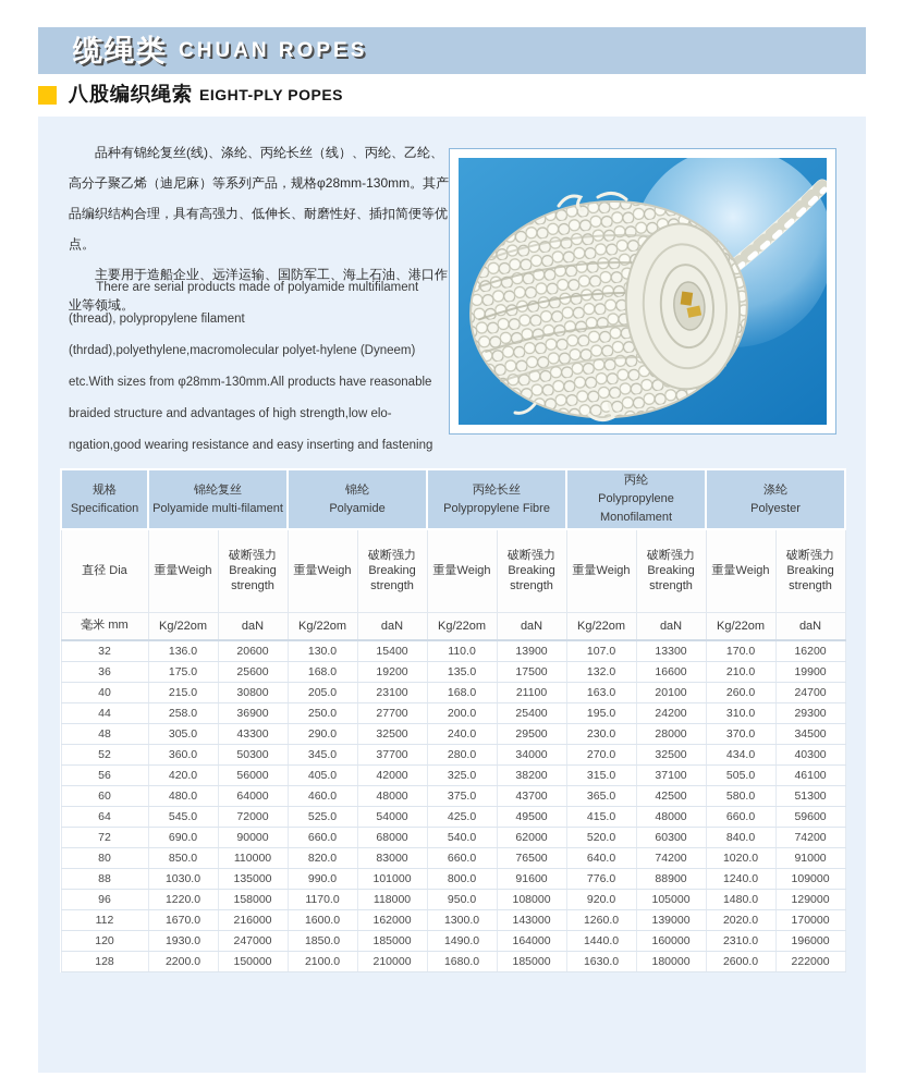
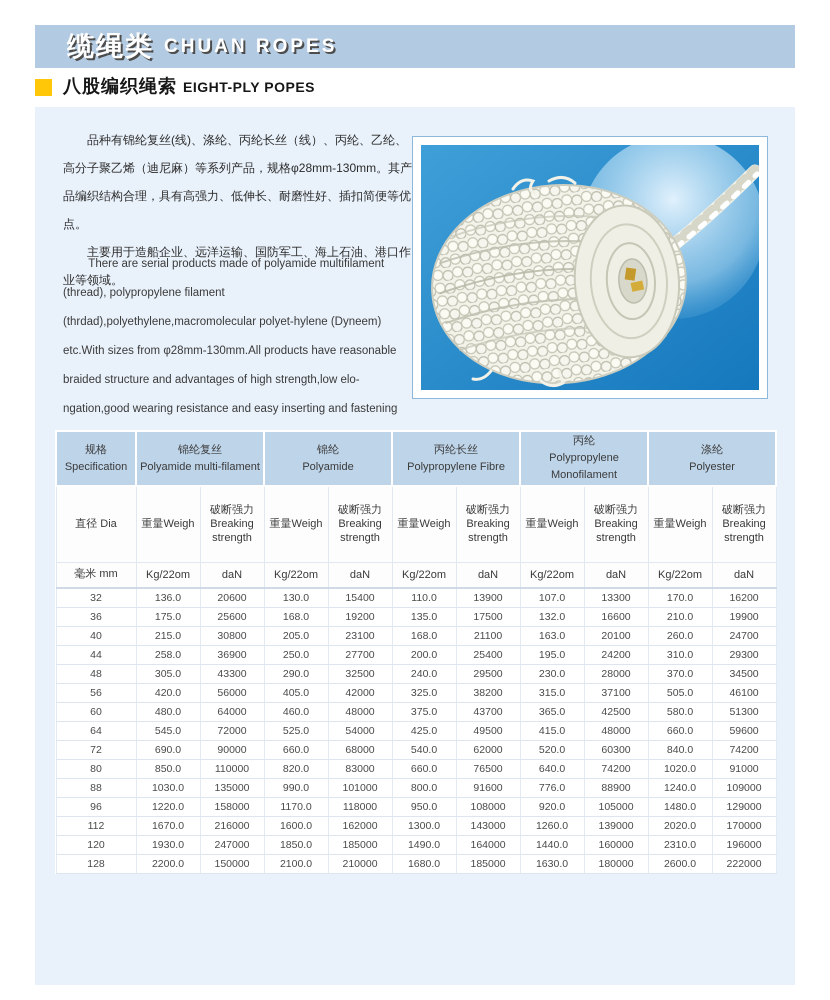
  缆绳类
  CHUAN ROPES
  八股编织绳索
  EIGHT-PLY POPES
  品种有锦纶复丝(线)、涤纶、丙纶长丝（线）、丙纶、乙纶、高分子聚乙烯（迪尼麻）等系列产品，规格φ28mm-130mm。其产品编织结构合理，具有高强力、低伸长、耐磨性好、插扣简便等优点。
  主要用于造船企业、远洋运输、国防军工、海上石油、港口作业等领域。
  There are serial products made of polyamide multifilament (thread), polypropylene filament (thrdad),polyethylene,macromolecular polyet-hylene (Dyneem) etc.With sizes from φ28mm-130mm.All products have reasonable braided structure and advantages of high strength,low elo-ngation,good wearing resistance and easy inserting and fastening
  规格 Specification	锦纶复丝 Polyamide multi-filament	锦纶 Polyamide	丙纶长丝 Polypropylene Fibre	丙纶 Polypropylene Monofilament	涤纶 Polyester
  直径 Dia	重量Weigh	破断强力 Breaking strength	重量Weigh	破断强力 Breaking strength	重量Weigh	破断强力 Breaking strength	重量Weigh	破断强力 Breaking strength	重量Weigh	破断强力 Breaking strength
  毫米 mm	Kg/22om	daN	Kg/22om	daN	Kg/22om	daN	Kg/22om	daN	Kg/22om	daN
  32	136.0	20600	130.0	15400	110.0	13900	107.0	13300	170.0	16200
  36	175.0	25600	168.0	19200	135.0	17500	132.0	16600	210.0	19900
  40	215.0	30800	205.0	23100	168.0	21100	163.0	20100	260.0	24700
  44	258.0	36900	250.0	27700	200.0	25400	195.0	24200	310.0	29300
  48	305.0	43300	290.0	32500	240.0	29500	230.0	28000	370.0	34500
- 52	360.0	50300	345.0	37700	280.0	34000	270.0	32500	434.0	40300
  56	420.0	56000	405.0	42000	325.0	38200	315.0	37100	505.0	46100
  60	480.0	64000	460.0	48000	375.0	43700	365.0	42500	580.0	51300
  64	545.0	72000	525.0	54000	425.0	49500	415.0	48000	660.0	59600
  72	690.0	90000	660.0	68000	540.0	62000	520.0	60300	840.0	74200
  80	850.0	110000	820.0	83000	660.0	76500	640.0	74200	1020.0	91000
  88	1030.0	135000	990.0	101000	800.0	91600	776.0	88900	1240.0	109000
  96	1220.0	158000	1170.0	118000	950.0	108000	920.0	105000	1480.0	129000
  112	1670.0	216000	1600.0	162000	1300.0	143000	1260.0	139000	2020.0	170000
  120	1930.0	247000	1850.0	185000	1490.0	164000	1440.0	160000	2310.0	196000
  128	2200.0	150000	2100.0	210000	1680.0	185000	1630.0	180000	2600.0	222000
